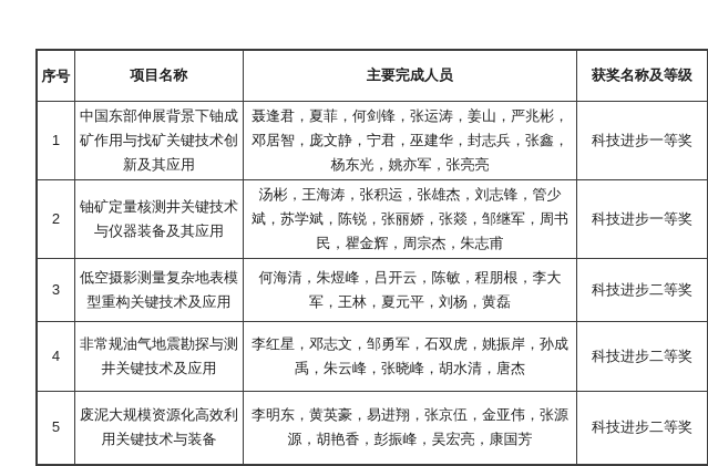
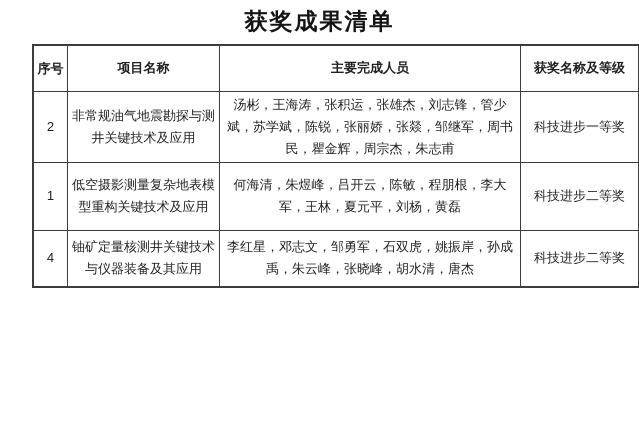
+ 获奖成果清单
  序号	项目名称	主要完成人员	获奖名称及等级
- 1	中国东部伸展背景下铀成矿作用与找矿关键技术创新及其应用	聂逢君，夏菲，何剑锋，张运涛，姜山，严兆彬，邓居智，庞文静，宁君，巫建华，封志兵，张鑫，杨东光，姚亦军，张亮亮	科技进步一等奖
- 2	铀矿定量核测井关键技术与仪器装备及其应用	汤彬，王海涛，张积运，张雄杰，刘志锋，管少斌，苏学斌，陈锐，张丽娇，张燚，邹继军，周书民，瞿金辉，周宗杰，朱志甫	科技进步一等奖
+ 2	非常规油气地震勘探与测井关键技术及应用	汤彬，王海涛，张积运，张雄杰，刘志锋，管少斌，苏学斌，陈锐，张丽娇，张燚，邹继军，周书民，瞿金辉，周宗杰，朱志甫	科技进步一等奖
- 3	低空摄影测量复杂地表模型重构关键技术及应用	何海清，朱煜峰，吕开云，陈敏，程朋根，李大军，王林，夏元平，刘杨，黄磊	科技进步二等奖
+ 1	低空摄影测量复杂地表模型重构关键技术及应用	何海清，朱煜峰，吕开云，陈敏，程朋根，李大军，王林，夏元平，刘杨，黄磊	科技进步二等奖
- 4	非常规油气地震勘探与测井关键技术及应用	李红星，邓志文，邹勇军，石双虎，姚振岸，孙成禹，朱云峰，张晓峰，胡水清，唐杰	科技进步二等奖
+ 4	铀矿定量核测井关键技术与仪器装备及其应用	李红星，邓志文，邹勇军，石双虎，姚振岸，孙成禹，朱云峰，张晓峰，胡水清，唐杰	科技进步二等奖
- 5	废泥大规模资源化高效利用关键技术与装备	李明东，黄英豪，易进翔，张京伍，金亚伟，张源源，胡艳香，彭振峰，吴宏亮，康国芳	科技进步二等奖
